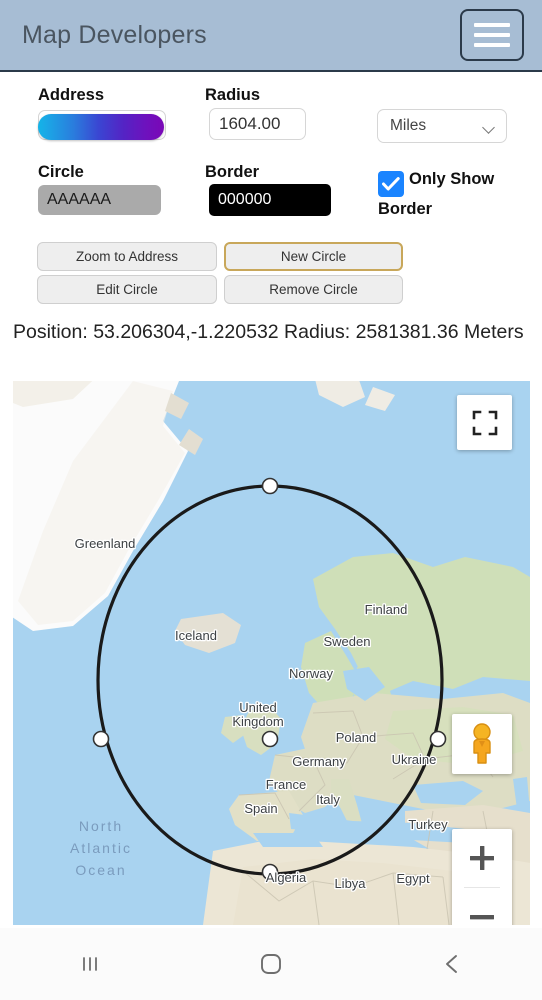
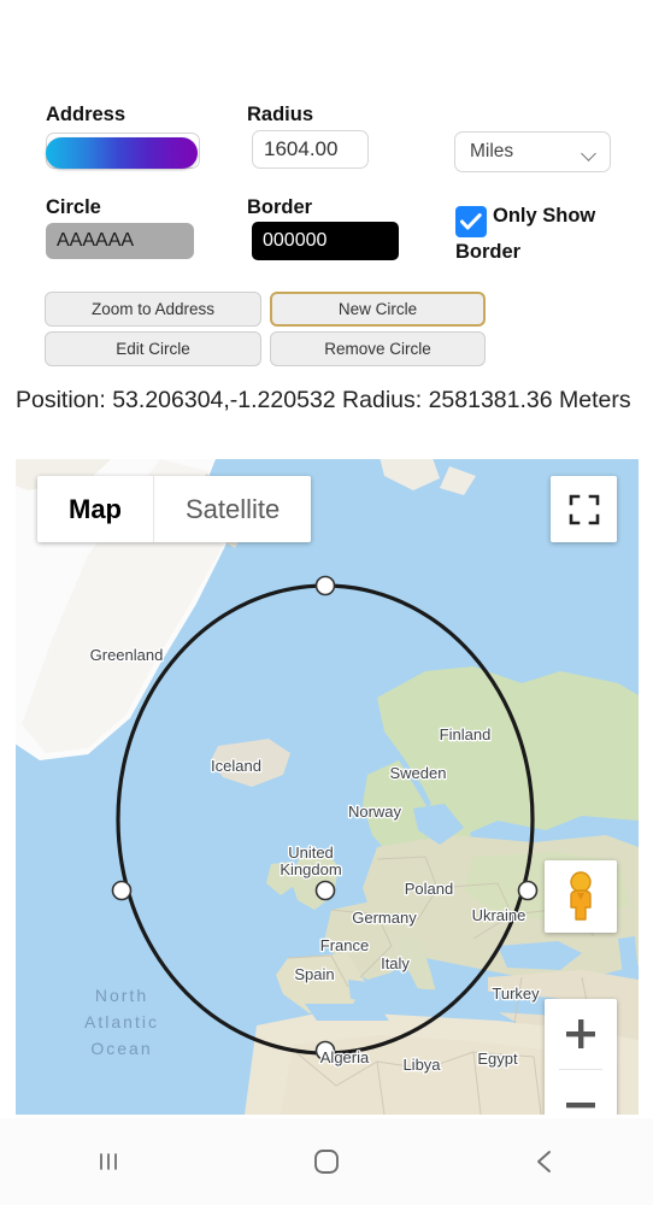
- Map Developers
  Address
  Radius
  1604.00
  Miles
  Circle
  AAAAAA
  Border
  000000
  Only Show Border
  Zoom to Address
  New Circle
  Edit Circle
  Remove Circle
  Position: 53.206304,-1.220532 Radius: 2581381.36 Meters
  Greenland
  Iceland
  Finland
  Sweden
  Norway
  United
  Kingdom
  Poland
  Ukraine
  Germany
  France
  Italy
  Spain
  Turkey
  Algeria
  Libya
  Egypt
  North
  Atlantic
  Ocean
+ Map
+ Satellite
